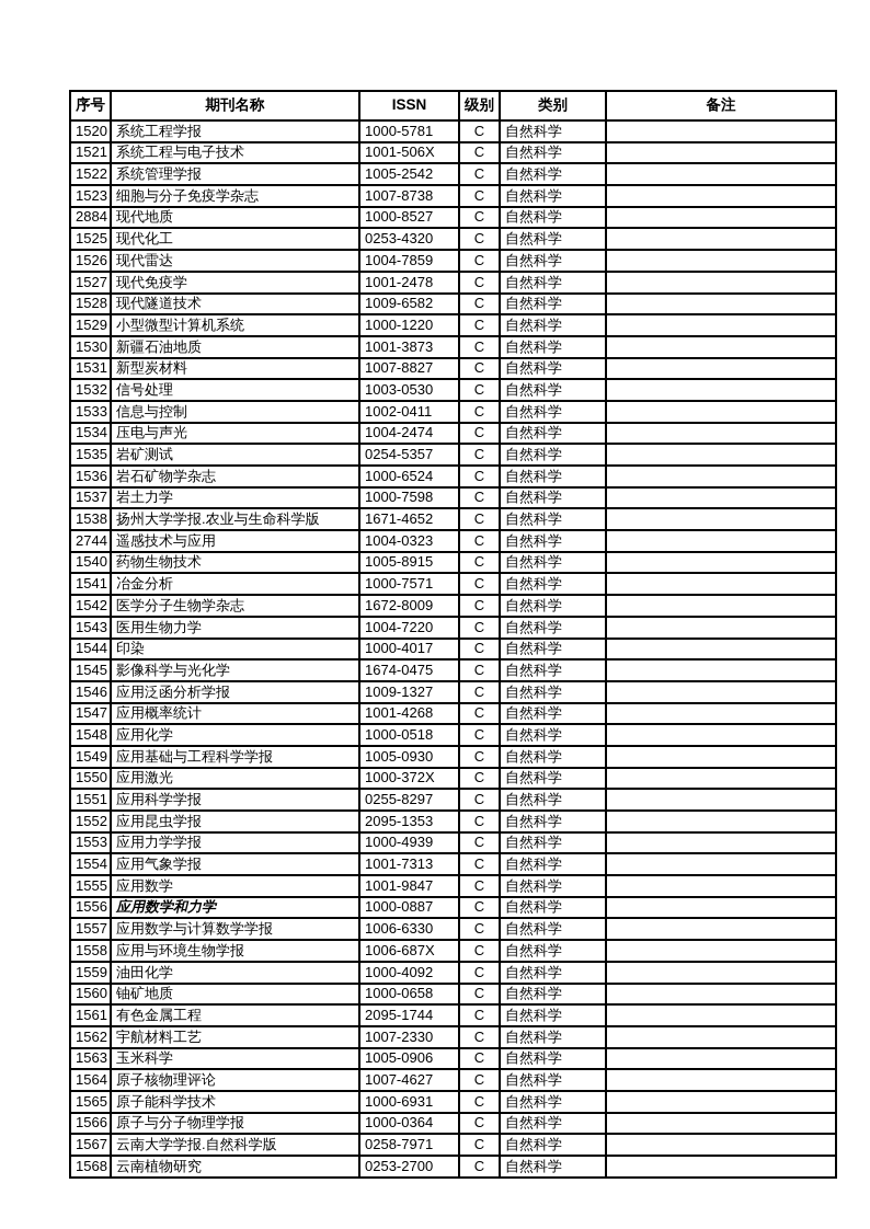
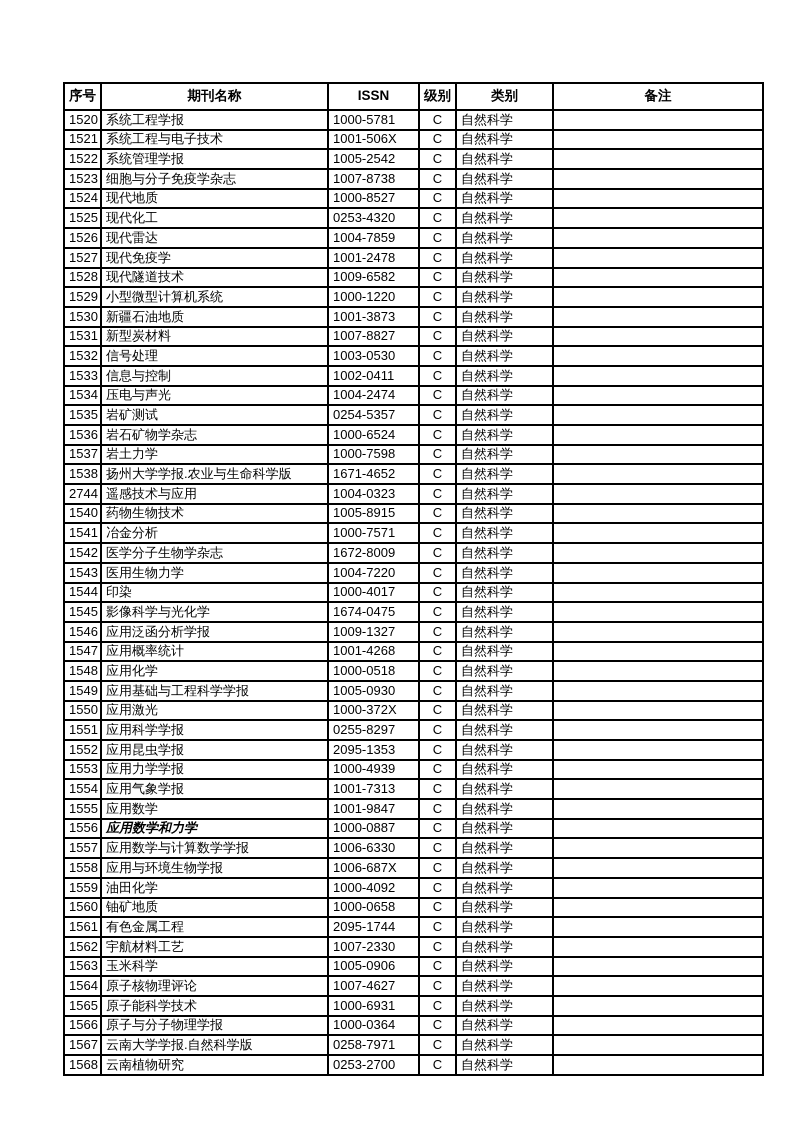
  序号	期刊名称	ISSN	级别	类别	备注
  1520	系统工程学报	1000-5781	C	自然科学
  1521	系统工程与电子技术	1001-506X	C	自然科学
  1522	系统管理学报	1005-2542	C	自然科学
  1523	细胞与分子免疫学杂志	1007-8738	C	自然科学
- 2884	现代地质	1000-8527	C	自然科学
+ 1524	现代地质	1000-8527	C	自然科学
  1525	现代化工	0253-4320	C	自然科学
  1526	现代雷达	1004-7859	C	自然科学
  1527	现代免疫学	1001-2478	C	自然科学
  1528	现代隧道技术	1009-6582	C	自然科学
  1529	小型微型计算机系统	1000-1220	C	自然科学
  1530	新疆石油地质	1001-3873	C	自然科学
  1531	新型炭材料	1007-8827	C	自然科学
  1532	信号处理	1003-0530	C	自然科学
  1533	信息与控制	1002-0411	C	自然科学
  1534	压电与声光	1004-2474	C	自然科学
  1535	岩矿测试	0254-5357	C	自然科学
  1536	岩石矿物学杂志	1000-6524	C	自然科学
  1537	岩土力学	1000-7598	C	自然科学
  1538	扬州大学学报.农业与生命科学版	1671-4652	C	自然科学
  2744	遥感技术与应用	1004-0323	C	自然科学
  1540	药物生物技术	1005-8915	C	自然科学
  1541	冶金分析	1000-7571	C	自然科学
  1542	医学分子生物学杂志	1672-8009	C	自然科学
  1543	医用生物力学	1004-7220	C	自然科学
  1544	印染	1000-4017	C	自然科学
  1545	影像科学与光化学	1674-0475	C	自然科学
  1546	应用泛函分析学报	1009-1327	C	自然科学
  1547	应用概率统计	1001-4268	C	自然科学
  1548	应用化学	1000-0518	C	自然科学
  1549	应用基础与工程科学学报	1005-0930	C	自然科学
  1550	应用激光	1000-372X	C	自然科学
  1551	应用科学学报	0255-8297	C	自然科学
  1552	应用昆虫学报	2095-1353	C	自然科学
  1553	应用力学学报	1000-4939	C	自然科学
  1554	应用气象学报	1001-7313	C	自然科学
  1555	应用数学	1001-9847	C	自然科学
  1556	应用数学和力学	1000-0887	C	自然科学
  1557	应用数学与计算数学学报	1006-6330	C	自然科学
  1558	应用与环境生物学报	1006-687X	C	自然科学
  1559	油田化学	1000-4092	C	自然科学
  1560	铀矿地质	1000-0658	C	自然科学
  1561	有色金属工程	2095-1744	C	自然科学
  1562	宇航材料工艺	1007-2330	C	自然科学
  1563	玉米科学	1005-0906	C	自然科学
  1564	原子核物理评论	1007-4627	C	自然科学
  1565	原子能科学技术	1000-6931	C	自然科学
  1566	原子与分子物理学报	1000-0364	C	自然科学
  1567	云南大学学报.自然科学版	0258-7971	C	自然科学
  1568	云南植物研究	0253-2700	C	自然科学
